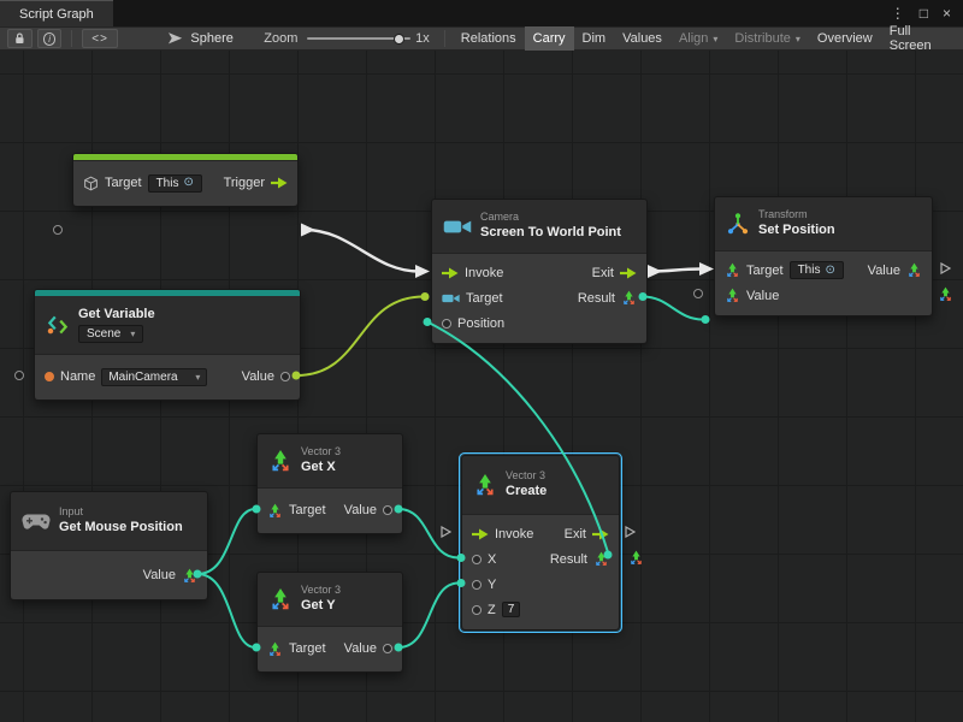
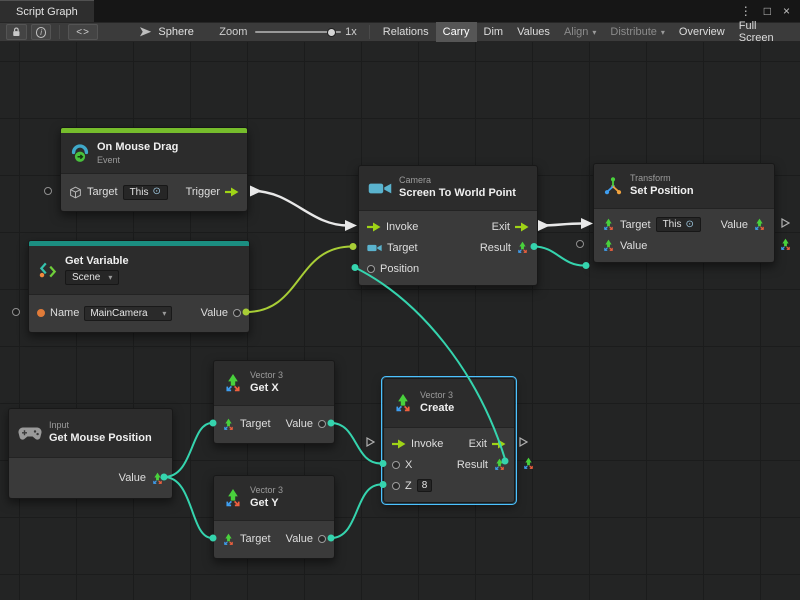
  Script Graph
  ⋮
  □
  ×
  i
  <>
  Sphere
  Zoom
  1x
  Relations
  Carry
  Dim
  Values
  Align
  ▾
  Distribute
  ▾
  Overview
  Full Screen
+ On Mouse Drag
+ Event
  Target
  This
  ⊙
  Trigger
  Get Variable
  Scene
  ▾
  Name
  MainCamera
  ▾
  Value
  Camera
  Screen To World Point
  Invoke
  Exit
  Target
  Result
  Position
  Transform
  Set Position
  Target
  This
  ⊙
  Value
  Value
  Vector 3
  Get X
  Target
  Value
  Input
  Get Mouse Position
  Value
  Vector 3
  Get Y
  Target
  Value
  Vector 3
  Create
  Invoke
  Exit
  X
  Result
- Y
  Z
- 7
+ 8
